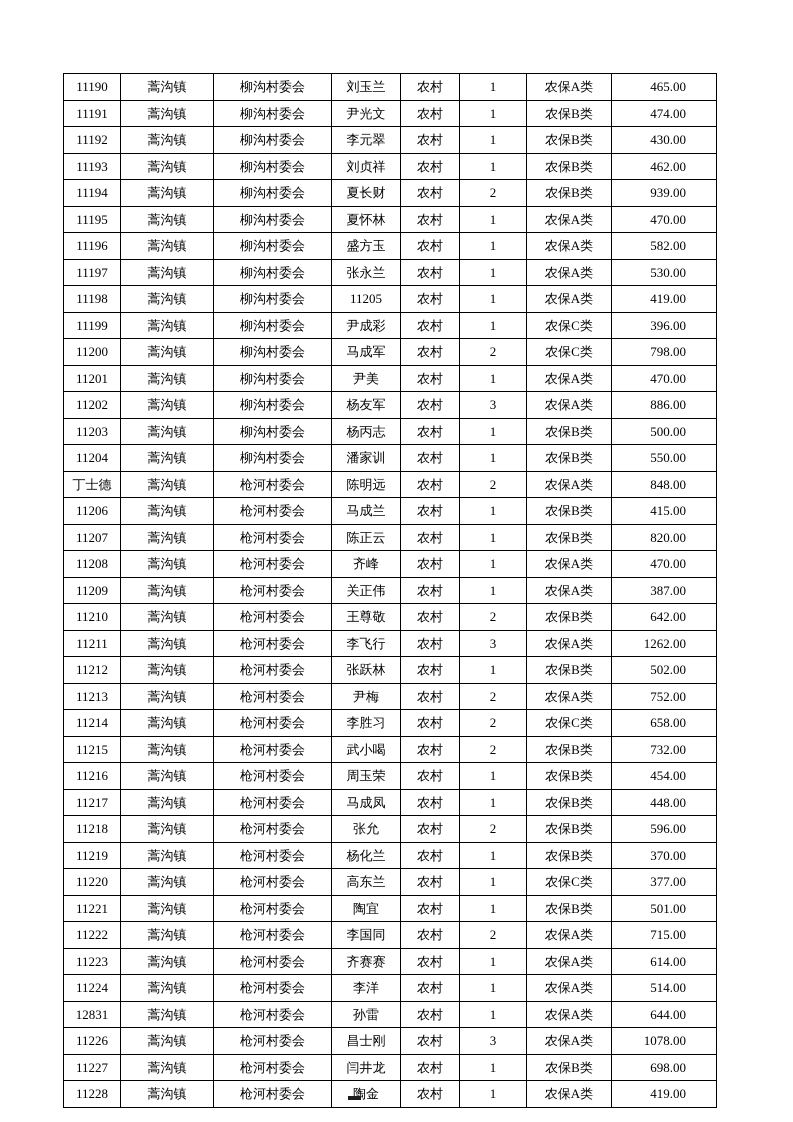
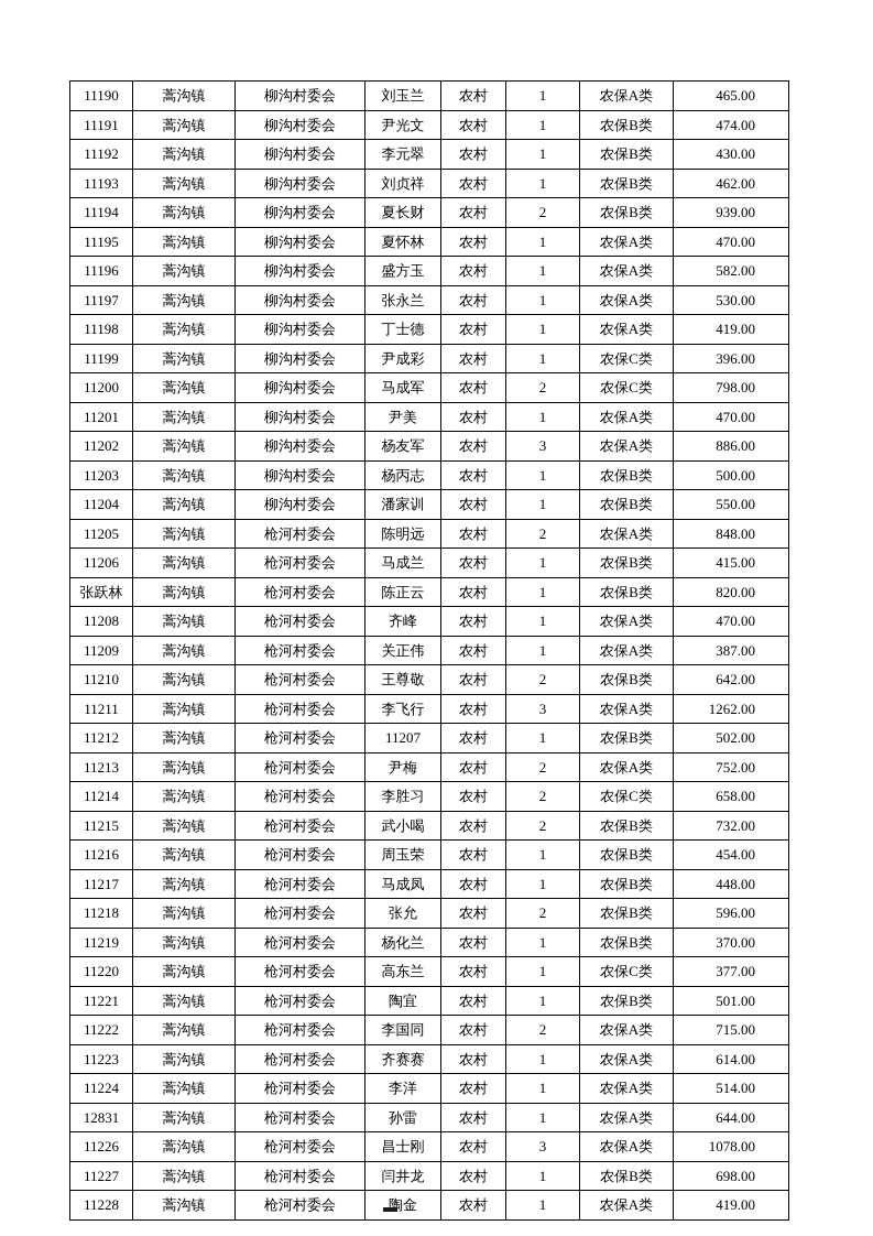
  11190	蒿沟镇	柳沟村委会	刘玉兰	农村	1	农保A类	465.00
  11191	蒿沟镇	柳沟村委会	尹光文	农村	1	农保B类	474.00
  11192	蒿沟镇	柳沟村委会	李元翠	农村	1	农保B类	430.00
  11193	蒿沟镇	柳沟村委会	刘贞祥	农村	1	农保B类	462.00
  11194	蒿沟镇	柳沟村委会	夏长财	农村	2	农保B类	939.00
  11195	蒿沟镇	柳沟村委会	夏怀林	农村	1	农保A类	470.00
  11196	蒿沟镇	柳沟村委会	盛方玉	农村	1	农保A类	582.00
  11197	蒿沟镇	柳沟村委会	张永兰	农村	1	农保A类	530.00
- 11198	蒿沟镇	柳沟村委会	11205	农村	1	农保A类	419.00
+ 11198	蒿沟镇	柳沟村委会	丁士德	农村	1	农保A类	419.00
  11199	蒿沟镇	柳沟村委会	尹成彩	农村	1	农保C类	396.00
  11200	蒿沟镇	柳沟村委会	马成军	农村	2	农保C类	798.00
  11201	蒿沟镇	柳沟村委会	尹美	农村	1	农保A类	470.00
  11202	蒿沟镇	柳沟村委会	杨友军	农村	3	农保A类	886.00
  11203	蒿沟镇	柳沟村委会	杨丙志	农村	1	农保B类	500.00
  11204	蒿沟镇	柳沟村委会	潘家训	农村	1	农保B类	550.00
- 丁士德	蒿沟镇	枪河村委会	陈明远	农村	2	农保A类	848.00
+ 11205	蒿沟镇	枪河村委会	陈明远	农村	2	农保A类	848.00
  11206	蒿沟镇	枪河村委会	马成兰	农村	1	农保B类	415.00
- 11207	蒿沟镇	枪河村委会	陈正云	农村	1	农保B类	820.00
+ 张跃林	蒿沟镇	枪河村委会	陈正云	农村	1	农保B类	820.00
  11208	蒿沟镇	枪河村委会	齐峰	农村	1	农保A类	470.00
  11209	蒿沟镇	枪河村委会	关正伟	农村	1	农保A类	387.00
  11210	蒿沟镇	枪河村委会	王尊敬	农村	2	农保B类	642.00
  11211	蒿沟镇	枪河村委会	李飞行	农村	3	农保A类	1262.00
- 11212	蒿沟镇	枪河村委会	张跃林	农村	1	农保B类	502.00
+ 11212	蒿沟镇	枪河村委会	11207	农村	1	农保B类	502.00
  11213	蒿沟镇	枪河村委会	尹梅	农村	2	农保A类	752.00
  11214	蒿沟镇	枪河村委会	李胜习	农村	2	农保C类	658.00
  11215	蒿沟镇	枪河村委会	武小喝	农村	2	农保B类	732.00
  11216	蒿沟镇	枪河村委会	周玉荣	农村	1	农保B类	454.00
  11217	蒿沟镇	枪河村委会	马成凤	农村	1	农保B类	448.00
  11218	蒿沟镇	枪河村委会	张允	农村	2	农保B类	596.00
  11219	蒿沟镇	枪河村委会	杨化兰	农村	1	农保B类	370.00
  11220	蒿沟镇	枪河村委会	高东兰	农村	1	农保C类	377.00
  11221	蒿沟镇	枪河村委会	陶宜	农村	1	农保B类	501.00
  11222	蒿沟镇	枪河村委会	李国同	农村	2	农保A类	715.00
  11223	蒿沟镇	枪河村委会	齐赛赛	农村	1	农保A类	614.00
  11224	蒿沟镇	枪河村委会	李洋	农村	1	农保A类	514.00
  12831	蒿沟镇	枪河村委会	孙雷	农村	1	农保A类	644.00
  11226	蒿沟镇	枪河村委会	昌士刚	农村	3	农保A类	1078.00
  11227	蒿沟镇	枪河村委会	闫井龙	农村	1	农保B类	698.00
  11228	蒿沟镇	枪河村委会	陶金	农村	1	农保A类	419.00
